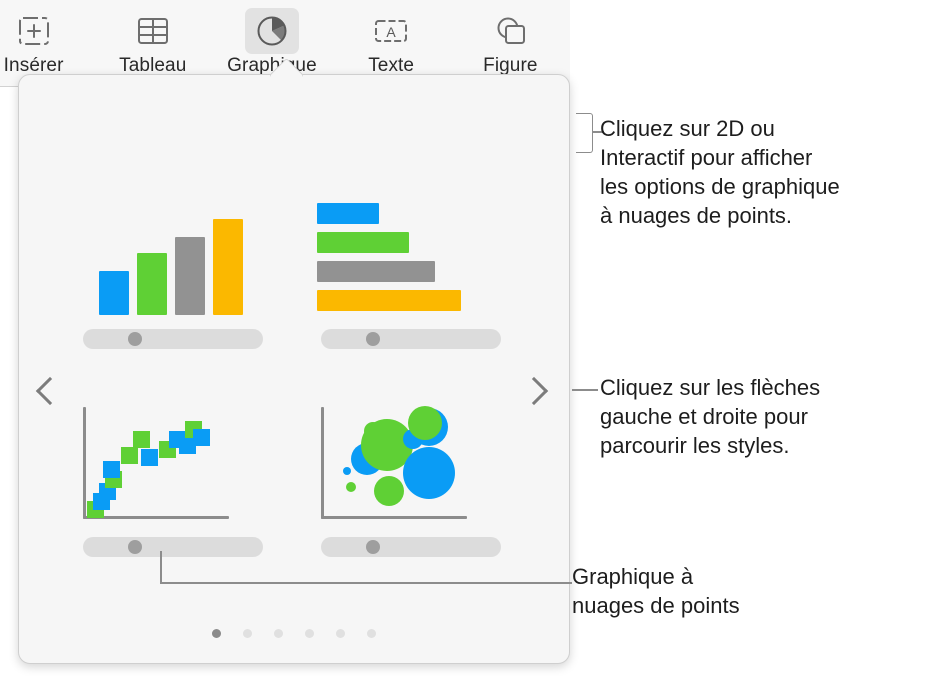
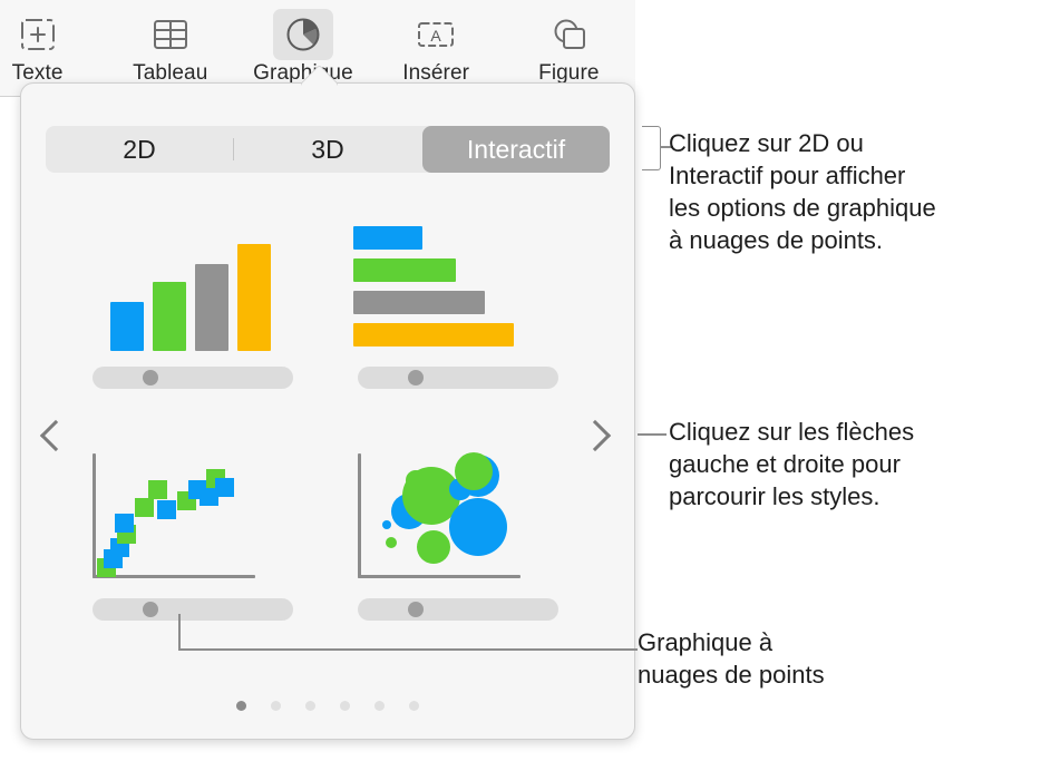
- Insérer
+ Texte
  Tableau
  Graphue
  A
- Texte
+ Insérer
  Figure
+ 2D
+ 3D
+ Interactif
  Cliquez sur 2D ou
  Interactif pour afficher
  les options de graphique
  à nuages de points.
  Cliquez sur les flèches
  gauche et droite pour
  parcourir les styles.
  Graphique à
  nuages de points
